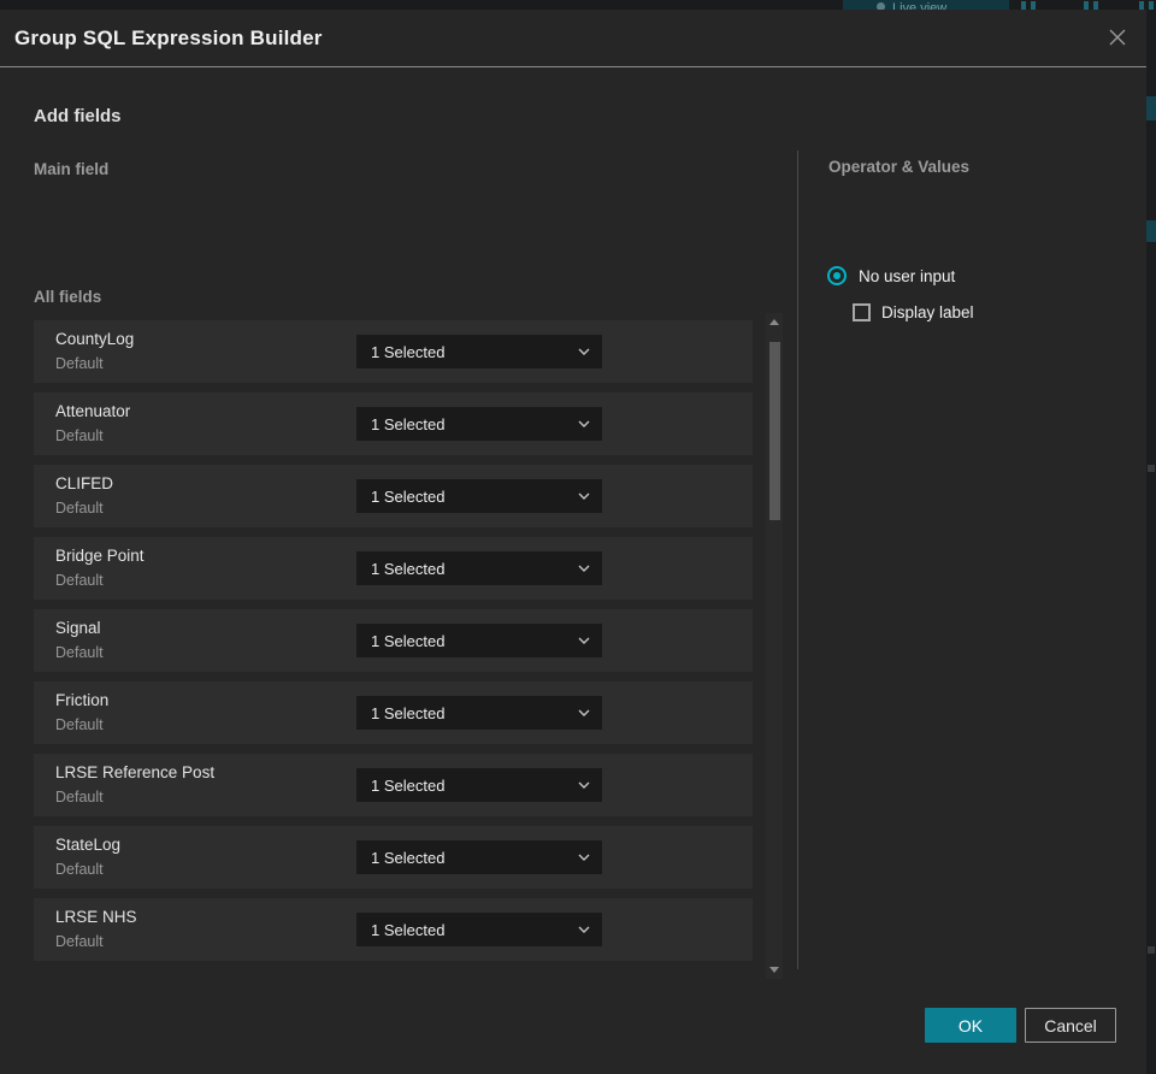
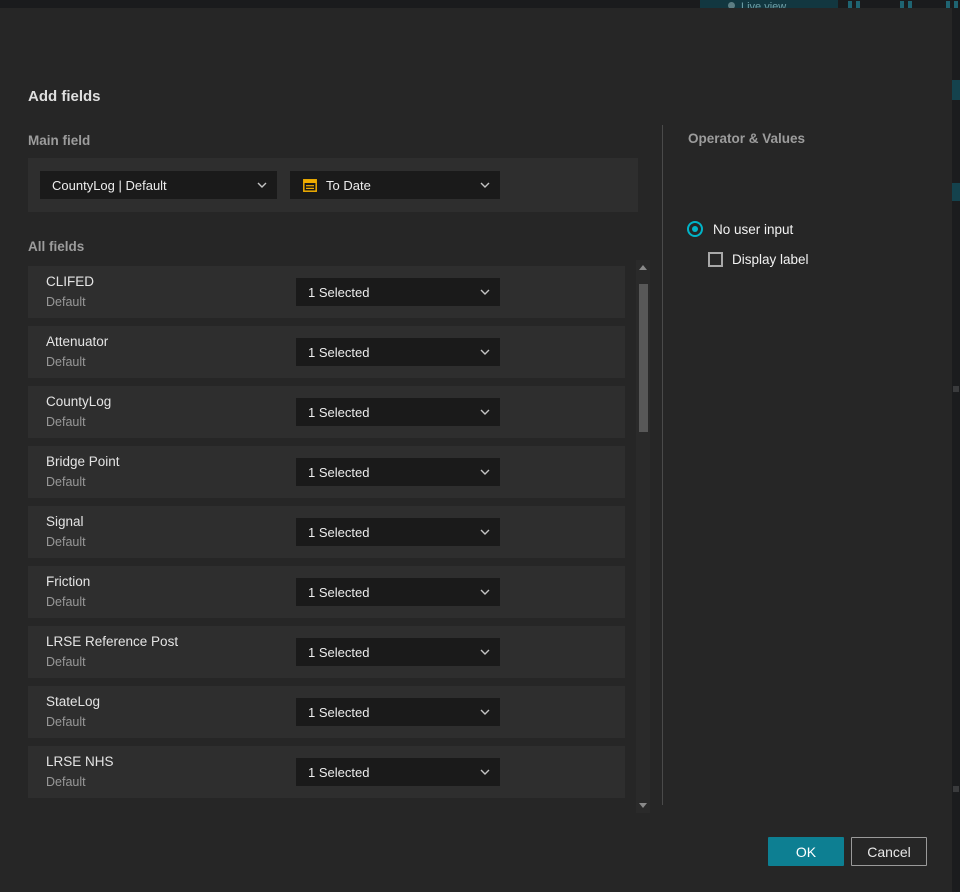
  Live view
- Group SQL Expression Builder
  Add fields
  Main field
+ CountyLog | Default
+ To Date
  All fields
- CountyLog
+ CLIFED
  Default
  1 Selected
  Attenuator
  Default
  1 Selected
- CLIFED
+ CountyLog
  Default
  1 Selected
  Bridge Point
  Default
  1 Selected
  Signal
  Default
  1 Selected
  Friction
  Default
  1 Selected
  LRSE Reference Post
  Default
  1 Selected
  StateLog
  Default
  1 Selected
  LRSE NHS
  Default
  1 Selected
  Operator & Values
  No user input
  Display label
  OK
  Cancel
